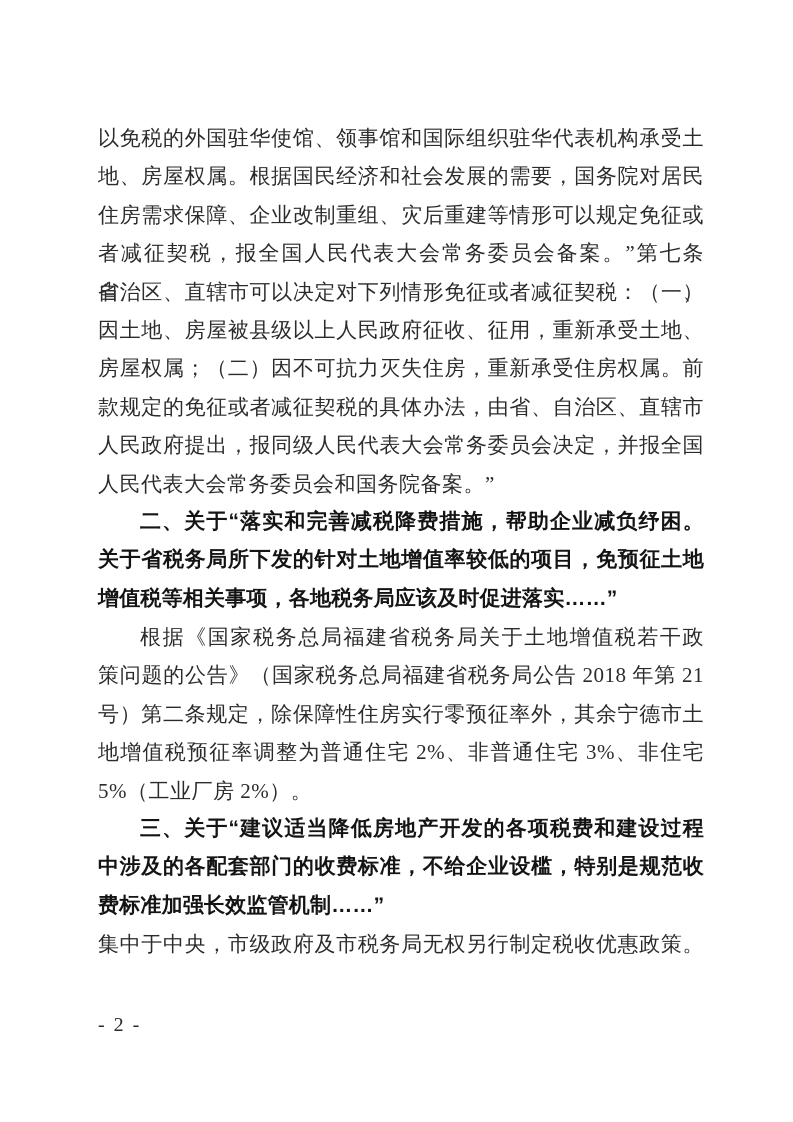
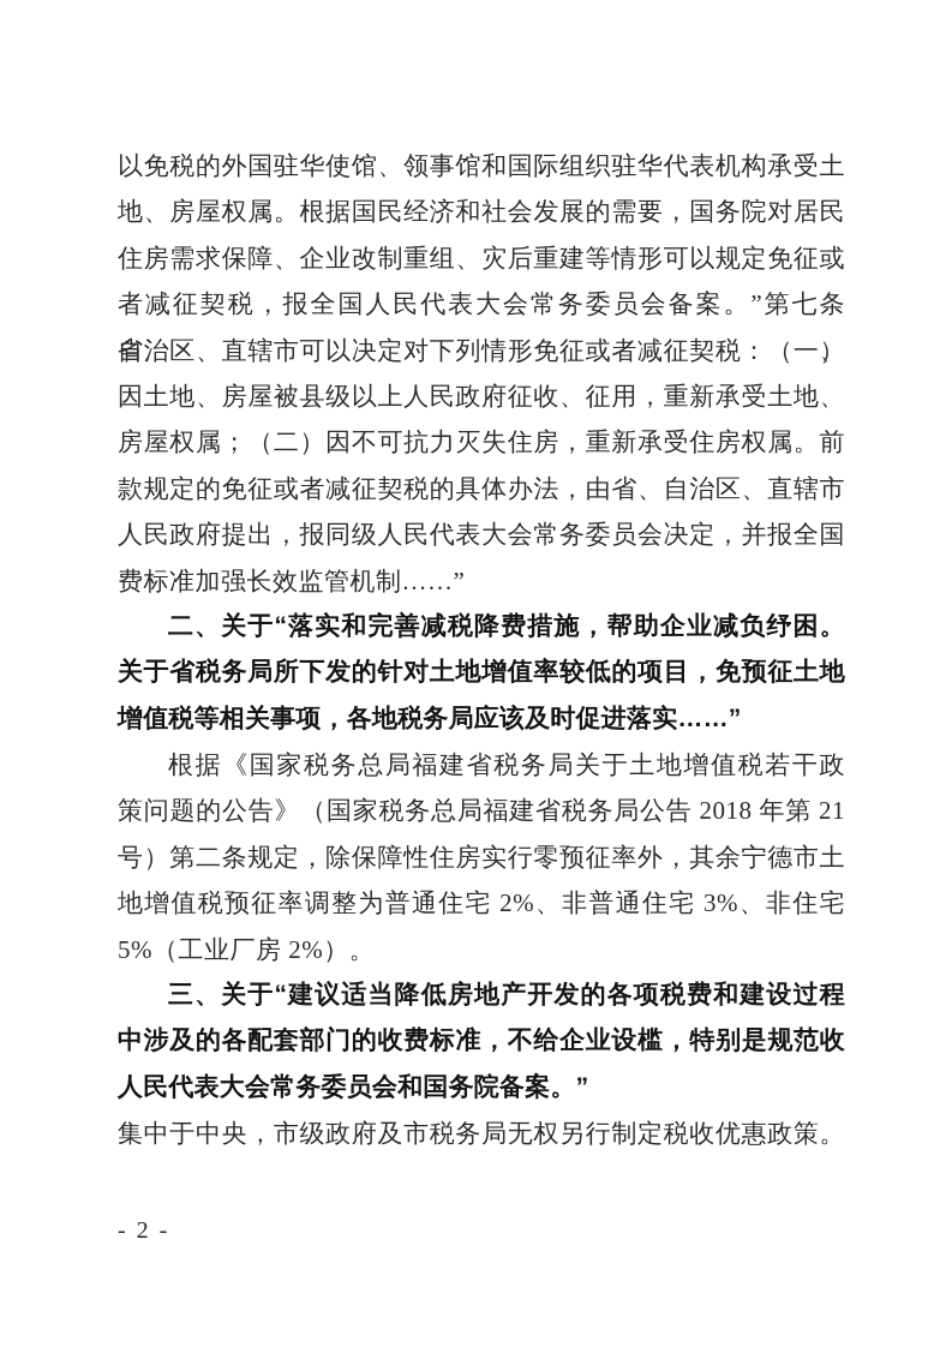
  以免税的外国驻华使馆、领事馆和国际组织驻华代表机构承受土
  地、房屋权属。根据国民经济和社会发展的需要，国务院对居民
  住房需求保障、企业改制重组、灾后重建等情形可以规定免征或
  者减征契税，报全国人民代表大会常务委员会备案。”第七条 省、
  自治区、直辖市可以决定对下列情形免征或者减征契税：（一）
  因土地、房屋被县级以上人民政府征收、征用，重新承受土地、
  房屋权属；（二）因不可抗力灭失住房，重新承受住房权属。前
  款规定的免征或者减征契税的具体办法，由省、自治区、直辖市
  人民政府提出，报同级人民代表大会常务委员会决定，并报全国
- 人民代表大会常务委员会和国务院备案。”
+ 费标准加强长效监管机制……”
  二、关于“落实和完善减税降费措施，帮助企业减负纾困。
  关于省税务局所下发的针对土地增值率较低的项目，免预征土地
  增值税等相关事项，各地税务局应该及时促进落实……”
  根据《国家税务总局福建省税务局关于土地增值税若干政
  策问题的公告》（国家税务总局福建省税务局公告 2018 年第 21
  号）第二条规定，除保障性住房实行零预征率外，其余宁德市土
  地增值税预征率调整为普通住宅 2%、非普通住宅 3%、非住宅
  5%（工业厂房 2%）。
  三、关于“建议适当降低房地产开发的各项税费和建设过程
  中涉及的各配套部门的收费标准，不给企业设槛，特别是规范收
- 费标准加强长效监管机制……”
+ 人民代表大会常务委员会和国务院备案。”
  集中于中央，市级政府及市税务局无权另行制定税收优惠政策。
  - 2 -
